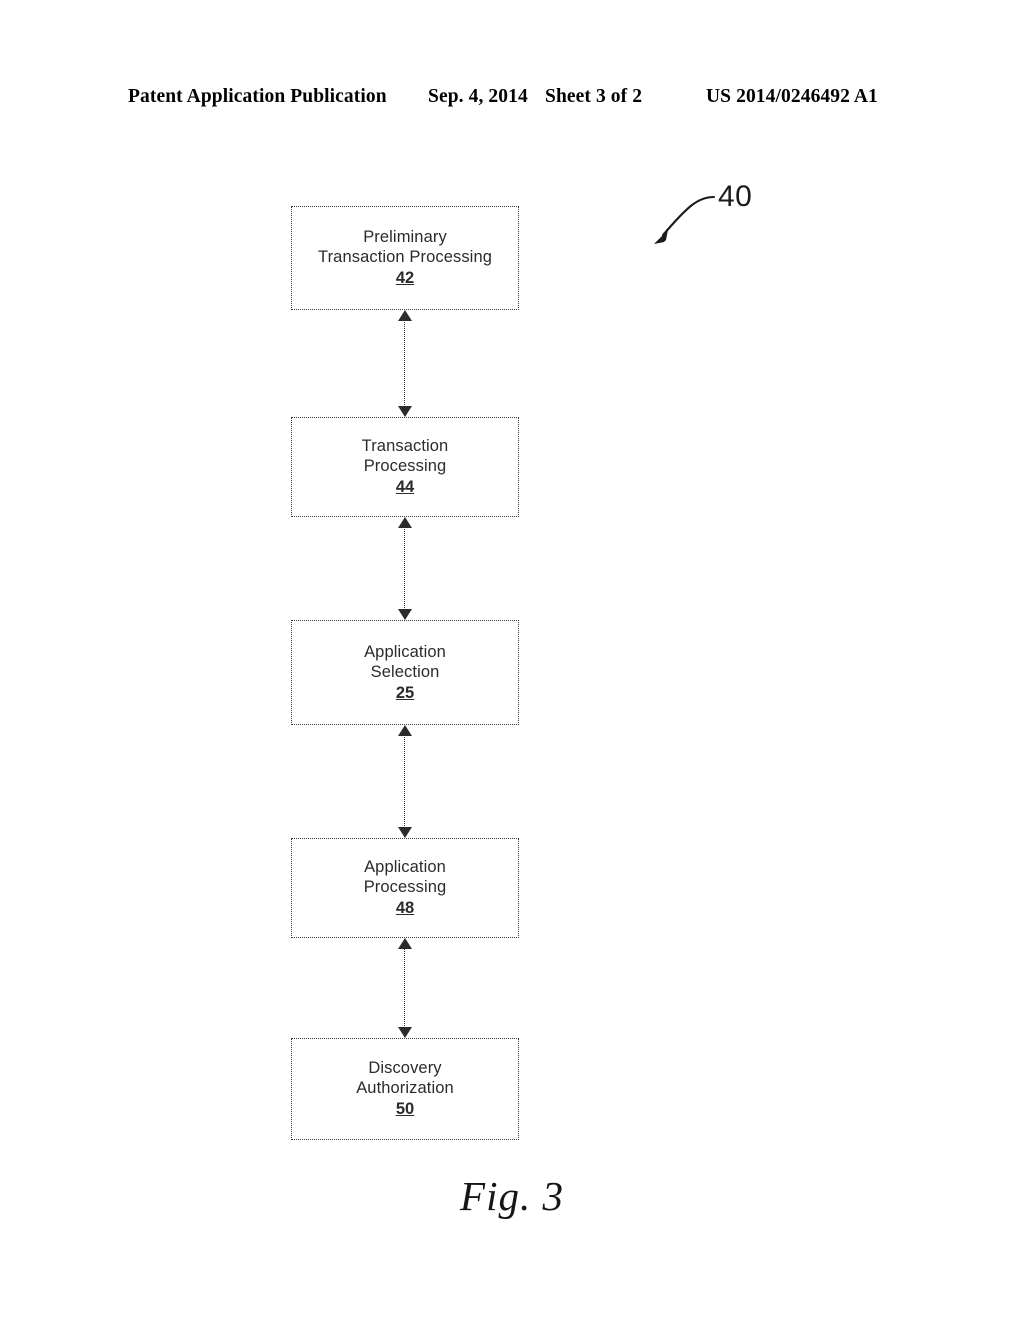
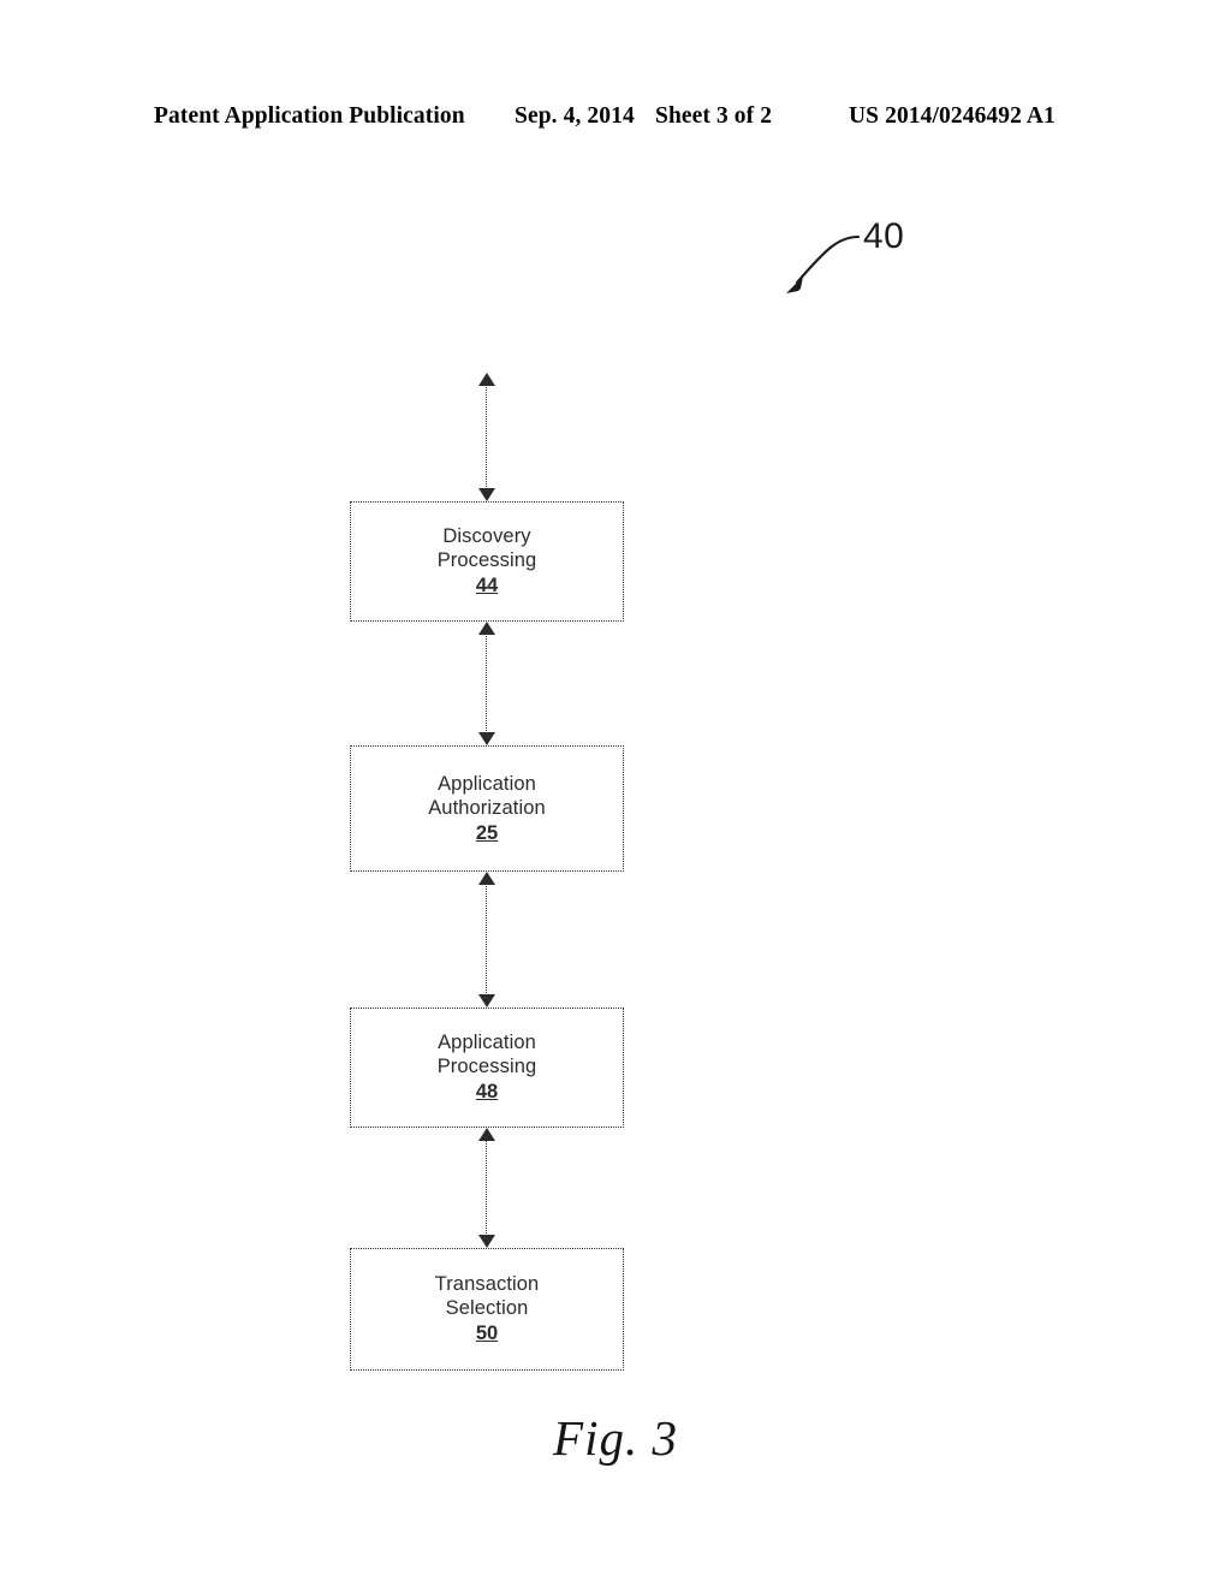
  Patent Application Publication
  Sep. 4, 2014
  Sheet 3 of 2
  US 2014/0246492 A1
- Preliminary
- Transaction Processing
- 42
- Transaction
+ Discovery
  Processing
  44
  Application
- Selection
+ Authorization
  25
  Application
  Processing
  48
- Discovery
+ Transaction
- Authorization
+ Selection
  50
  40
  Fig. 3
